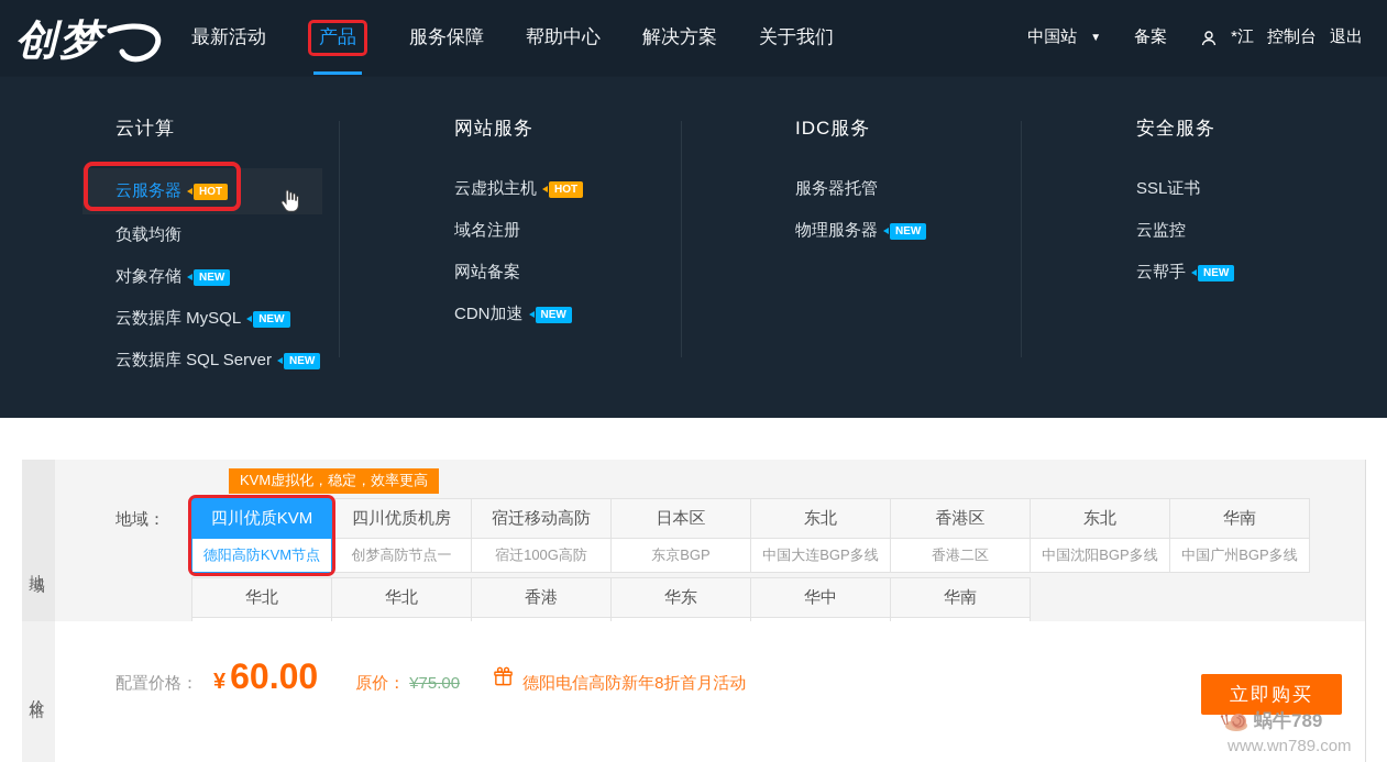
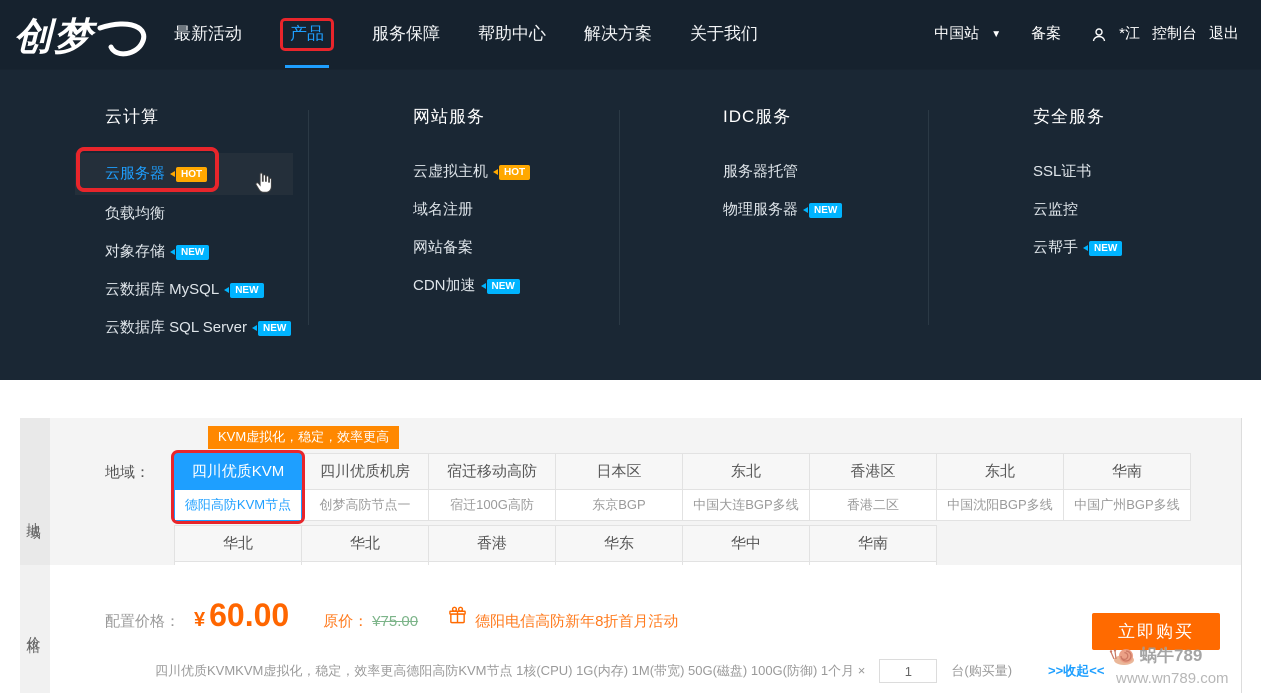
  创梦
  最新活动
  产品
  服务保障
  帮助中心
  解决方案
  关于我们
  中国站
  ▼
  备案
  *江
  控制台
  退出
  云计算
  云服务器
  HOT
  负载均衡
  对象存储
  NEW
  云数据库 MySQL
  NEW
  云数据库 SQL Server
  NEW
  网站服务
  云虚拟主机
  HOT
  域名注册
  网站备案
  CDN加速
  NEW
  IDC服务
  服务器托管
  物理服务器
  NEW
  安全服务
  SSL证书
  云监控
  云帮手
  NEW
  地域：
  KVM虚拟化，稳定，效率更高
  四川优质KVM
  德阳高防KVM节点
  四川优质机房
  创梦高防节点一
  宿迁移动高防
  宿迁100G高防
  日本区
  东京BGP
  东北
  中国大连BGP多线
  香港区
  香港二区
  东北
  中国沈阳BGP多线
  华南
  中国广州BGP多线
  华北
  华北
  香港
  华东
  华中
  华南
  配置价格：
  ¥
  60.00
  原价：
  ¥75.00
  德阳电信高防新年8折首月活动
  立即购买
+ 四川优质KVMKVM虚拟化，稳定，效率更高德阳高防KVM节点 1核(CPU) 1G(内存) 1M(带宽) 50G(磁盘) 100G(防御) 1个月 ×
+ 1
+ 台(购买量)
+ >>收起<<
  蜗牛789
  www.wn789.com
